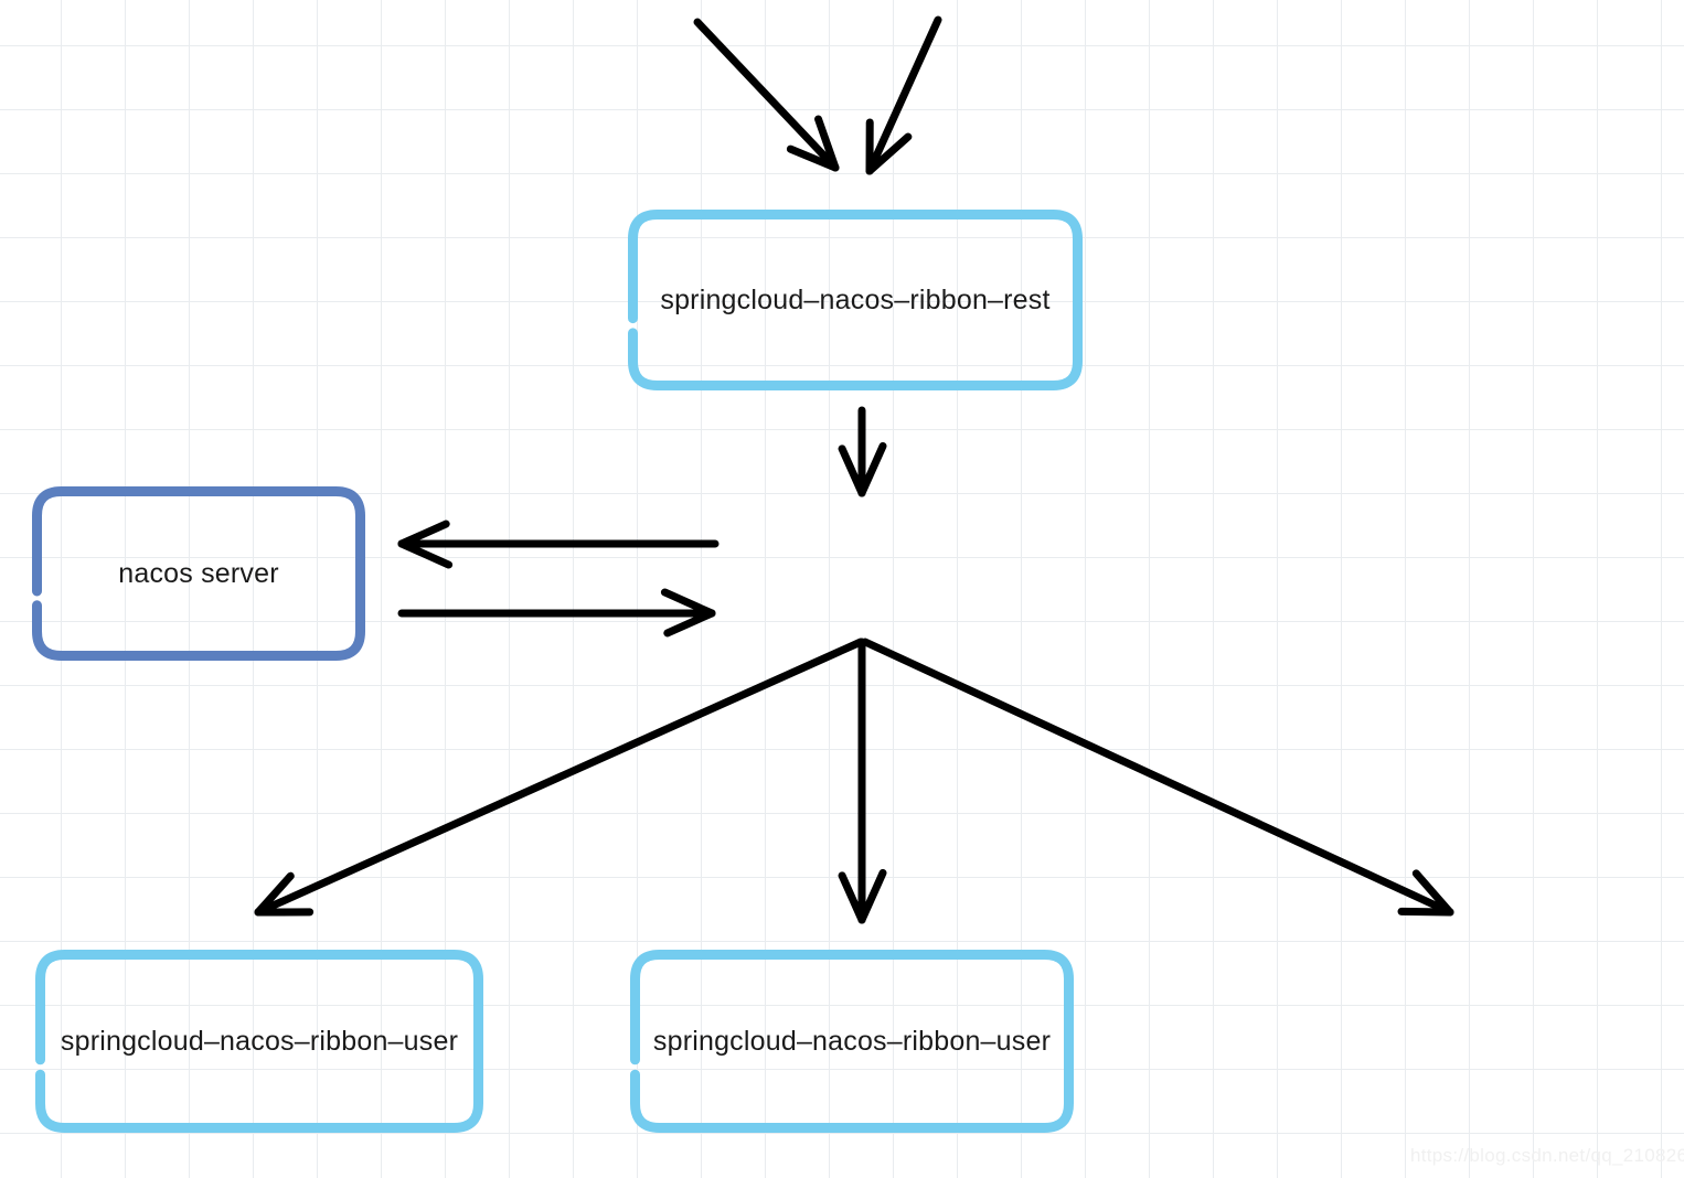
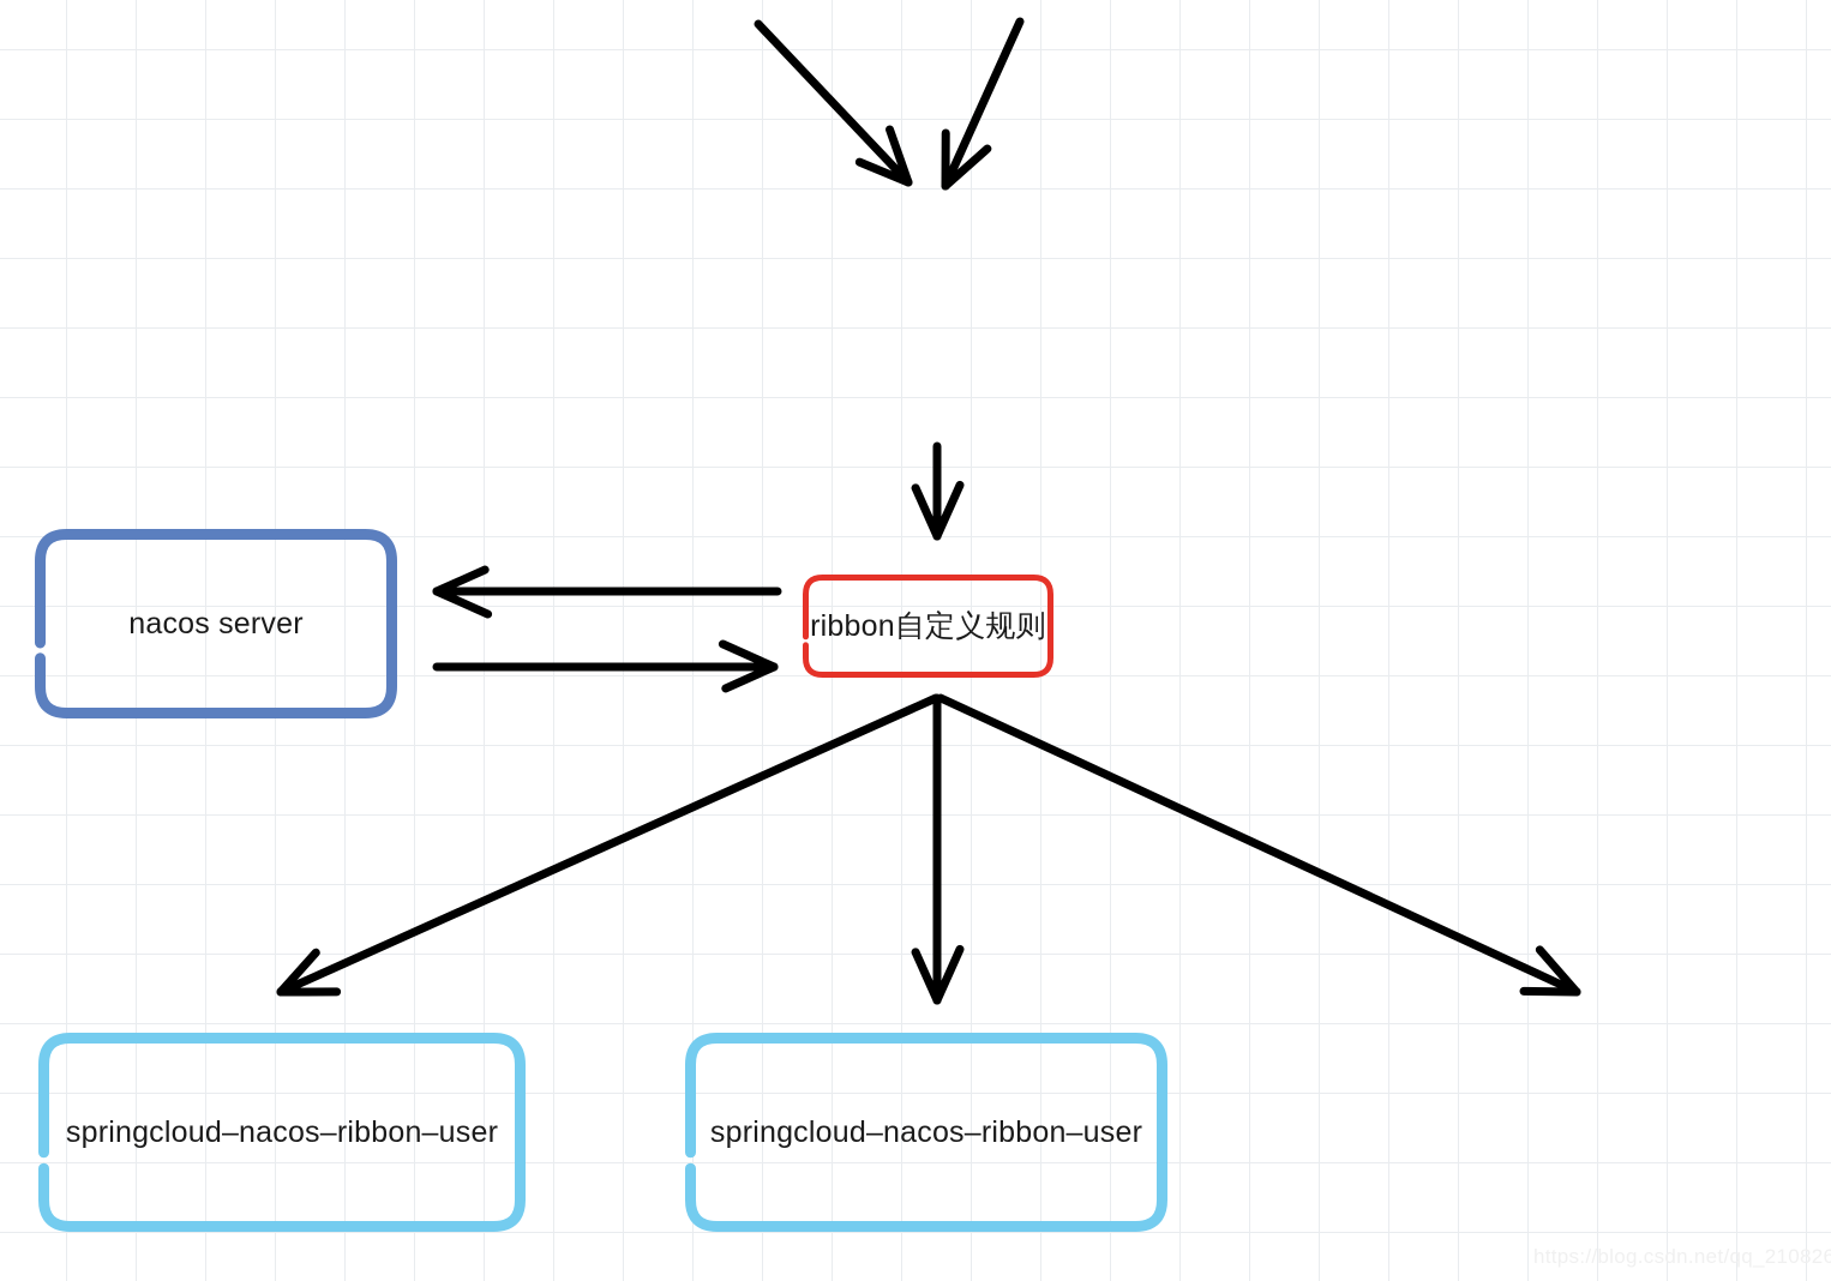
- springcloud–nacos–ribbon–rest
  nacos server
+ ribbon自定义规则
  springcloud–nacos–ribbon–user
  springcloud–nacos–ribbon–user
